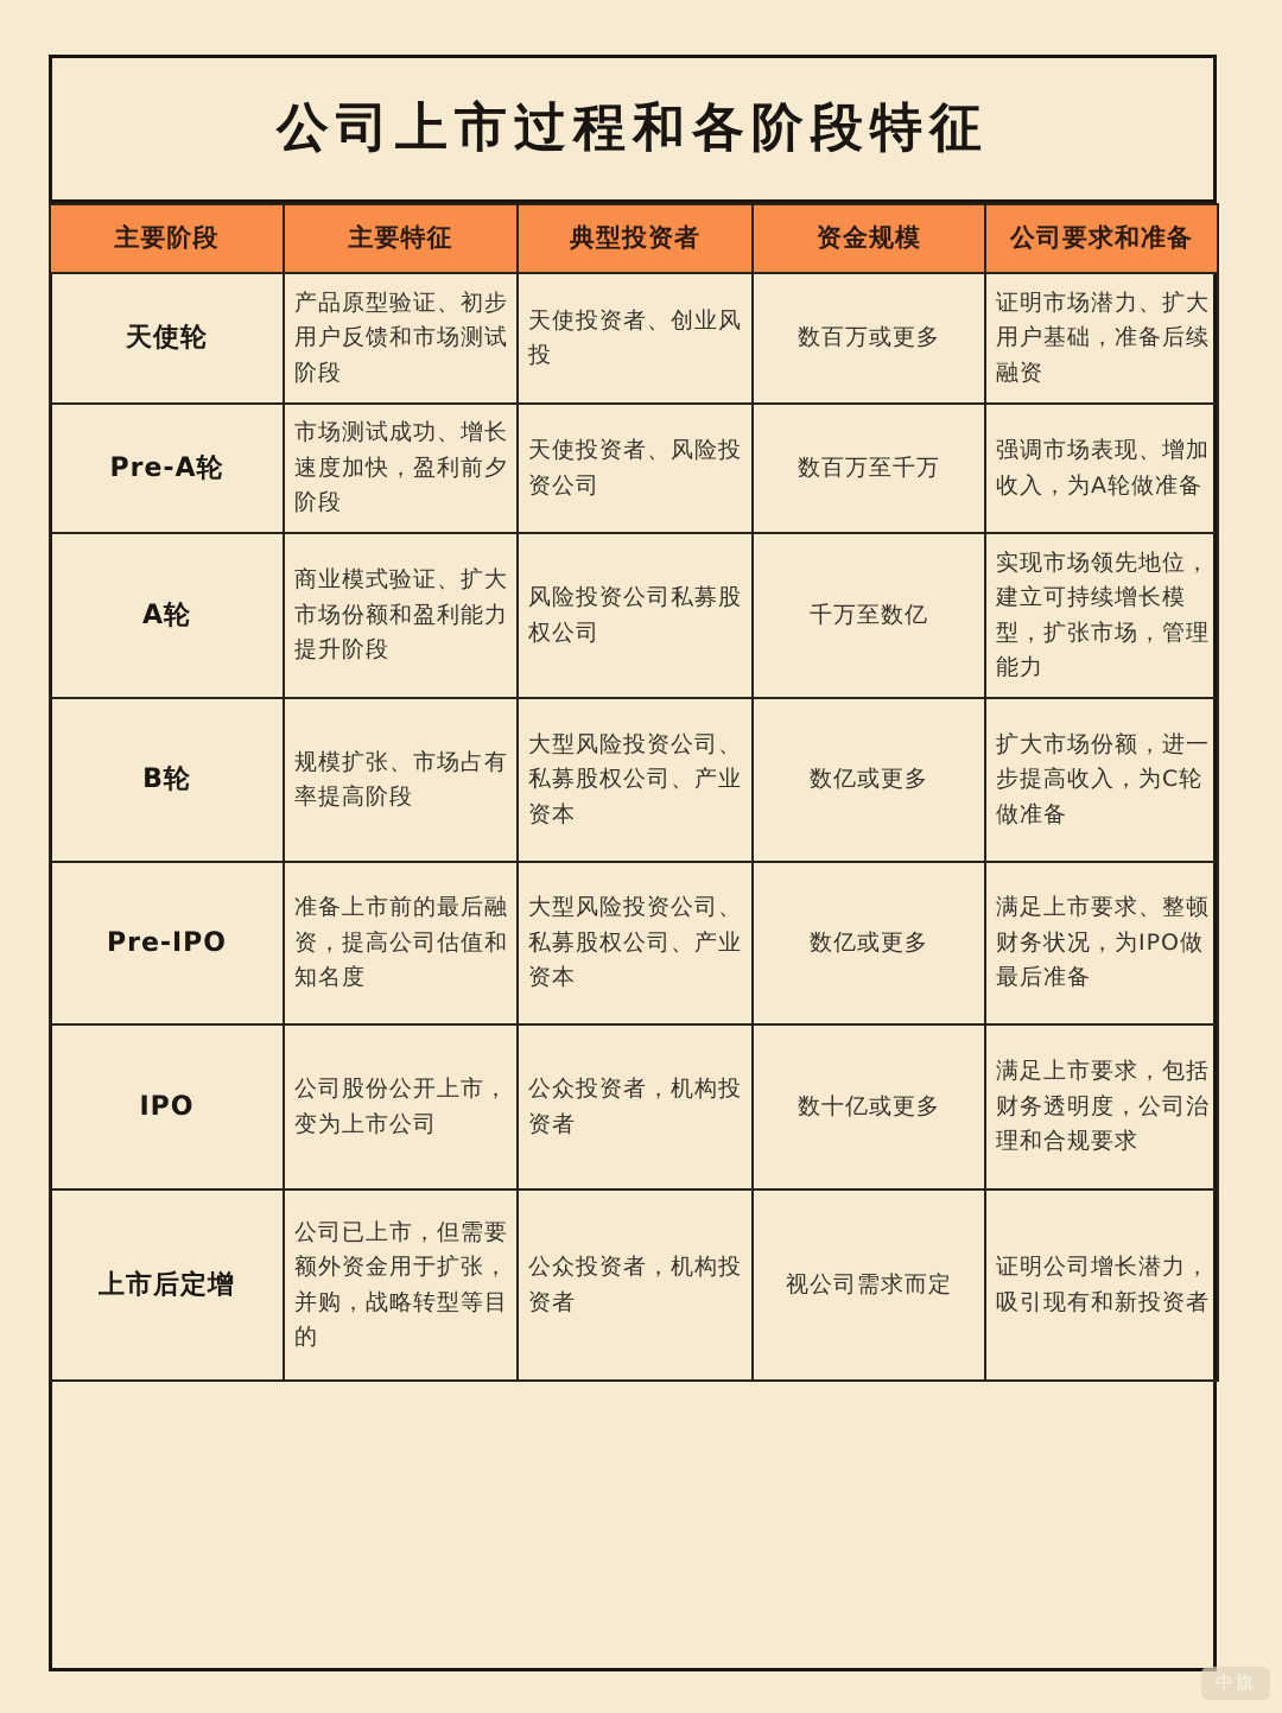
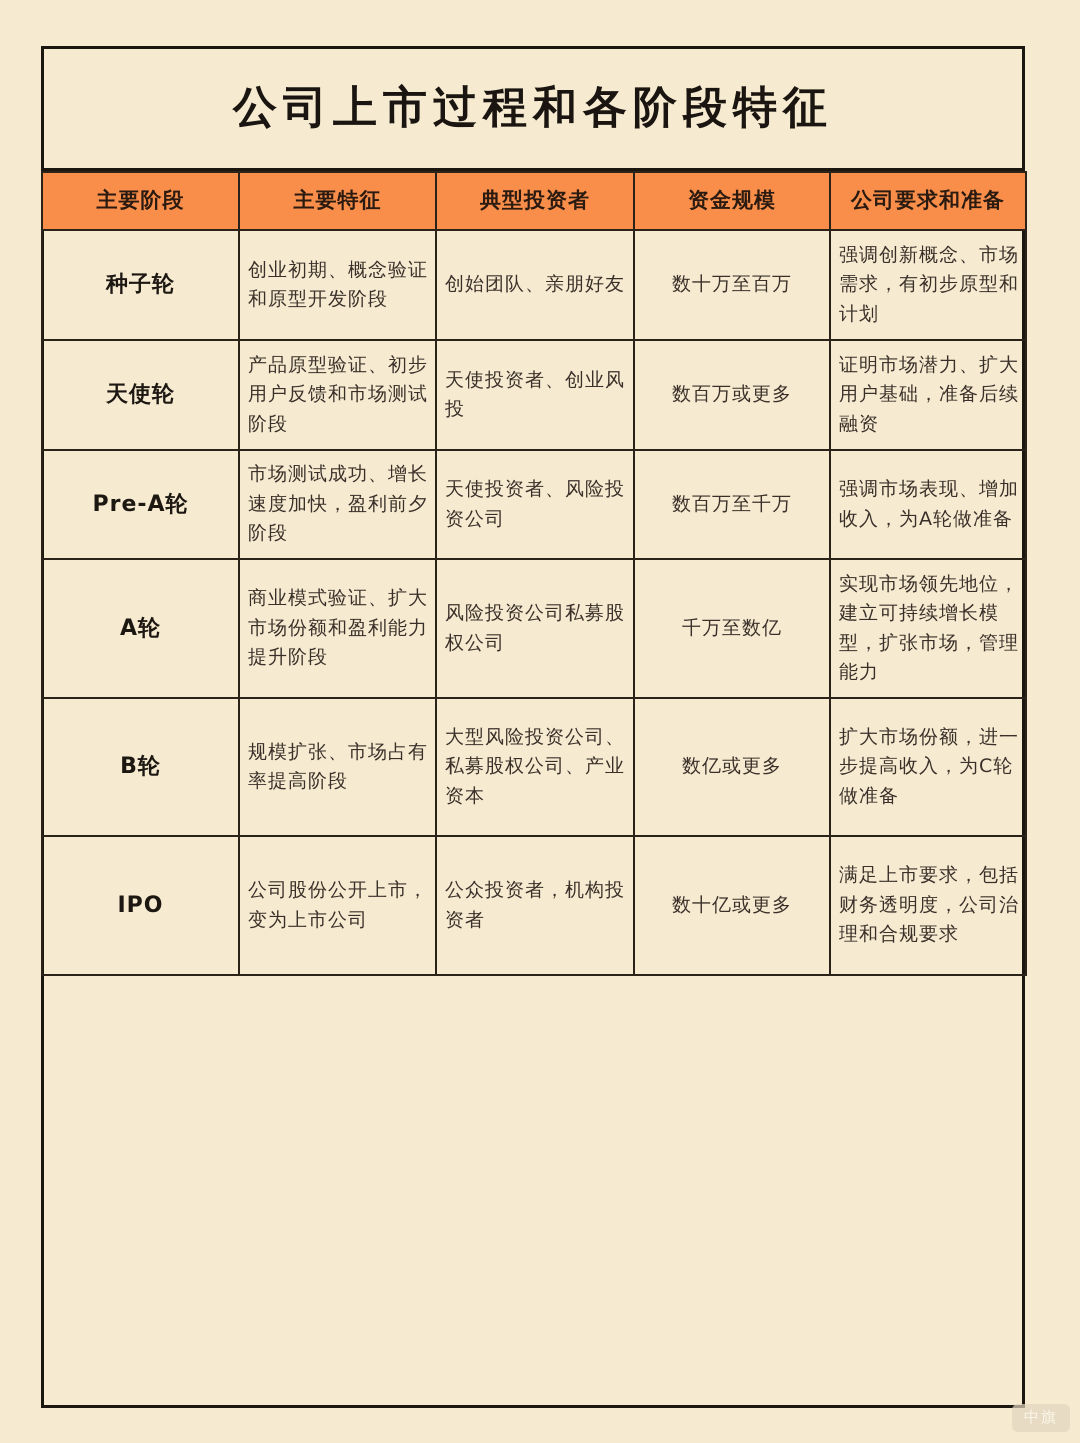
  公司上市过程和各阶段特征
  主要阶段	主要特征	典型投资者	资金规模	公司要求和准备
+ 种子轮	创业初期、概念验证和原型开发阶段	创始团队、亲朋好友	数十万至百万	强调创新概念、市场需求，有初步原型和计划
  天使轮	产品原型验证、初步用户反馈和市场测试阶段	天使投资者、创业风投	数百万或更多	证明市场潜力、扩大用户基础，准备后续融资
  Pre-A轮	市场测试成功、增长速度加快，盈利前夕阶段	天使投资者、风险投资公司	数百万至千万	强调市场表现、增加收入，为A轮做准备
  A轮	商业模式验证、扩大市场份额和盈利能力提升阶段	风险投资公司私募股权公司	千万至数亿	实现市场领先地位，建立可持续增长模型，扩张市场，管理能力
  B轮	规模扩张、市场占有率提高阶段	大型风险投资公司、私募股权公司、产业资本	数亿或更多	扩大市场份额，进一步提高收入，为C轮做准备
- Pre-IPO	准备上市前的最后融资，提高公司估值和知名度	大型风险投资公司、私募股权公司、产业资本	数亿或更多	满足上市要求、整顿财务状况，为IPO做最后准备
  IPO	公司股份公开上市，变为上市公司	公众投资者，机构投资者	数十亿或更多	满足上市要求，包括财务透明度，公司治理和合规要求
- 上市后定增	公司已上市，但需要额外资金用于扩张，并购，战略转型等目的	公众投资者，机构投资者	视公司需求而定	证明公司增长潜力，吸引现有和新投资者
  中旗
